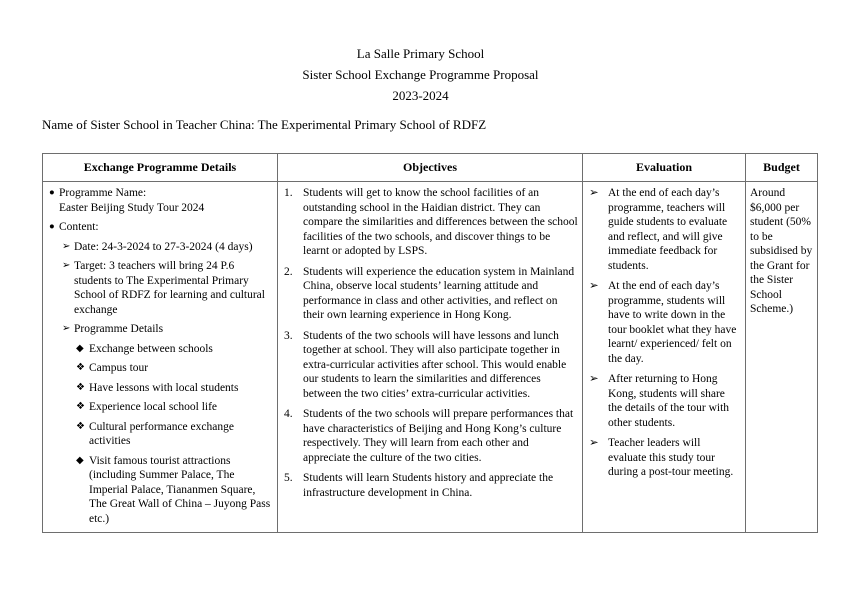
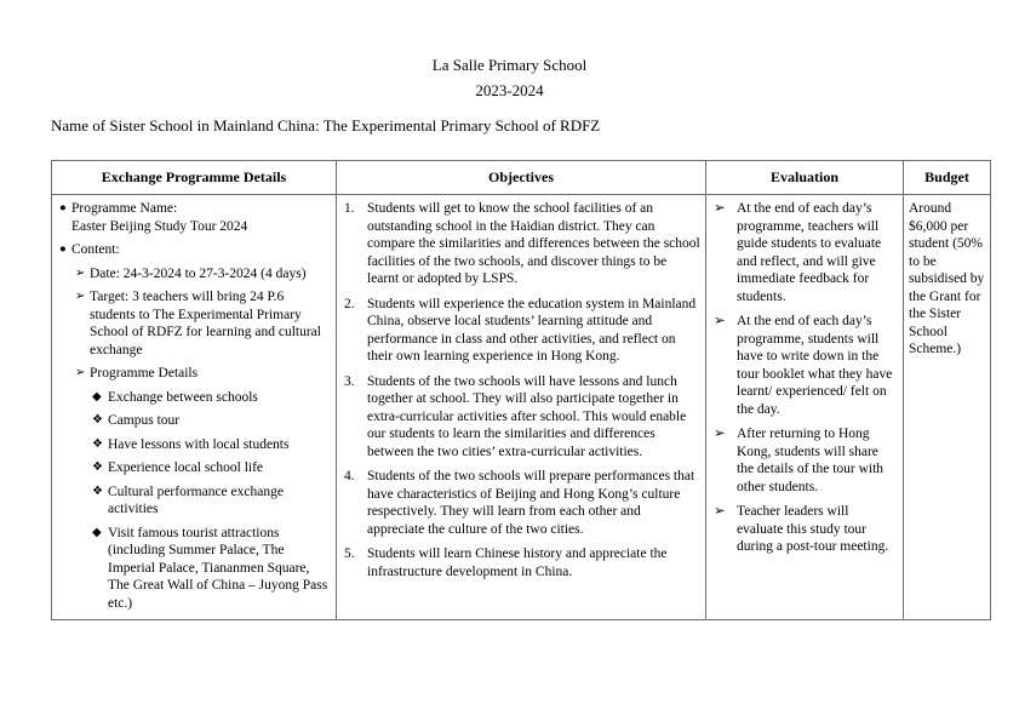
  La Salle Primary School
- Sister School Exchange Programme Proposal
  2023-2024
- Name of Sister School in Teacher China: The Experimental Primary School of RDFZ
+ Name of Sister School in Mainland China: The Experimental Primary School of RDFZ
  Exchange Programme Details	Objectives	Evaluation	Budget
- ● Programme Name: Easter Beijing Study Tour 2024 ● Content: ➢ Date: 24-3-2024 to 27-3-2024 (4 days) ➢ Target: 3 teachers will bring 24 P.6 students to The Experimental Primary School of RDFZ for learning and cultural exchange ➢ Programme Details ◆ Exchange between schools ❖ Campus tour ❖ Have lessons with local students ❖ Experience local school life ❖ Cultural performance exchange activities ◆ Visit famous tourist attractions (including Summer Palace, The Imperial Palace, Tiananmen Square, The Great Wall of China – Juyong Pass etc.)	1. Students will get to know the school facilities of an outstanding school in the Haidian district. They can compare the similarities and differences between the school facilities of the two schools, and discover things to be learnt or adopted by LSPS. 2. Students will experience the education system in Mainland China, observe local students’ learning attitude and performance in class and other activities, and reflect on their own learning experience in Hong Kong. 3. Students of the two schools will have lessons and lunch together at school. They will also participate together in extra-curricular activities after school. This would enable our students to learn the similarities and differences between the two cities’ extra-curricular activities. 4. Students of the two schools will prepare performances that have characteristics of Beijing and Hong Kong’s culture respectively. They will learn from each other and appreciate the culture of the two cities. 5. Students will learn Students history and appreciate the infrastructure development in China.	➢ At the end of each day’s programme, teachers will guide students to evaluate and reflect, and will give immediate feedback for students. ➢ At the end of each day’s programme, students will have to write down in the tour booklet what they have learnt/ experienced/ felt on the day. ➢ After returning to Hong Kong, students will share the details of the tour with other students. ➢ Teacher leaders will evaluate this study tour during a post-tour meeting.	Around $6,000 per student (50% to be subsidised by the Grant for the Sister School Scheme.)
+ ● Programme Name: Easter Beijing Study Tour 2024 ● Content: ➢ Date: 24-3-2024 to 27-3-2024 (4 days) ➢ Target: 3 teachers will bring 24 P.6 students to The Experimental Primary School of RDFZ for learning and cultural exchange ➢ Programme Details ◆ Exchange between schools ❖ Campus tour ❖ Have lessons with local students ❖ Experience local school life ❖ Cultural performance exchange activities ◆ Visit famous tourist attractions (including Summer Palace, The Imperial Palace, Tiananmen Square, The Great Wall of China – Juyong Pass etc.)	1. Students will get to know the school facilities of an outstanding school in the Haidian district. They can compare the similarities and differences between the school facilities of the two schools, and discover things to be learnt or adopted by LSPS. 2. Students will experience the education system in Mainland China, observe local students’ learning attitude and performance in class and other activities, and reflect on their own learning experience in Hong Kong. 3. Students of the two schools will have lessons and lunch together at school. They will also participate together in extra-curricular activities after school. This would enable our students to learn the similarities and differences between the two cities’ extra-curricular activities. 4. Students of the two schools will prepare performances that have characteristics of Beijing and Hong Kong’s culture respectively. They will learn from each other and appreciate the culture of the two cities. 5. Students will learn Chinese history and appreciate the infrastructure development in China.	➢ At the end of each day’s programme, teachers will guide students to evaluate and reflect, and will give immediate feedback for students. ➢ At the end of each day’s programme, students will have to write down in the tour booklet what they have learnt/ experienced/ felt on the day. ➢ After returning to Hong Kong, students will share the details of the tour with other students. ➢ Teacher leaders will evaluate this study tour during a post-tour meeting.	Around $6,000 per student (50% to be subsidised by the Grant for the Sister School Scheme.)
